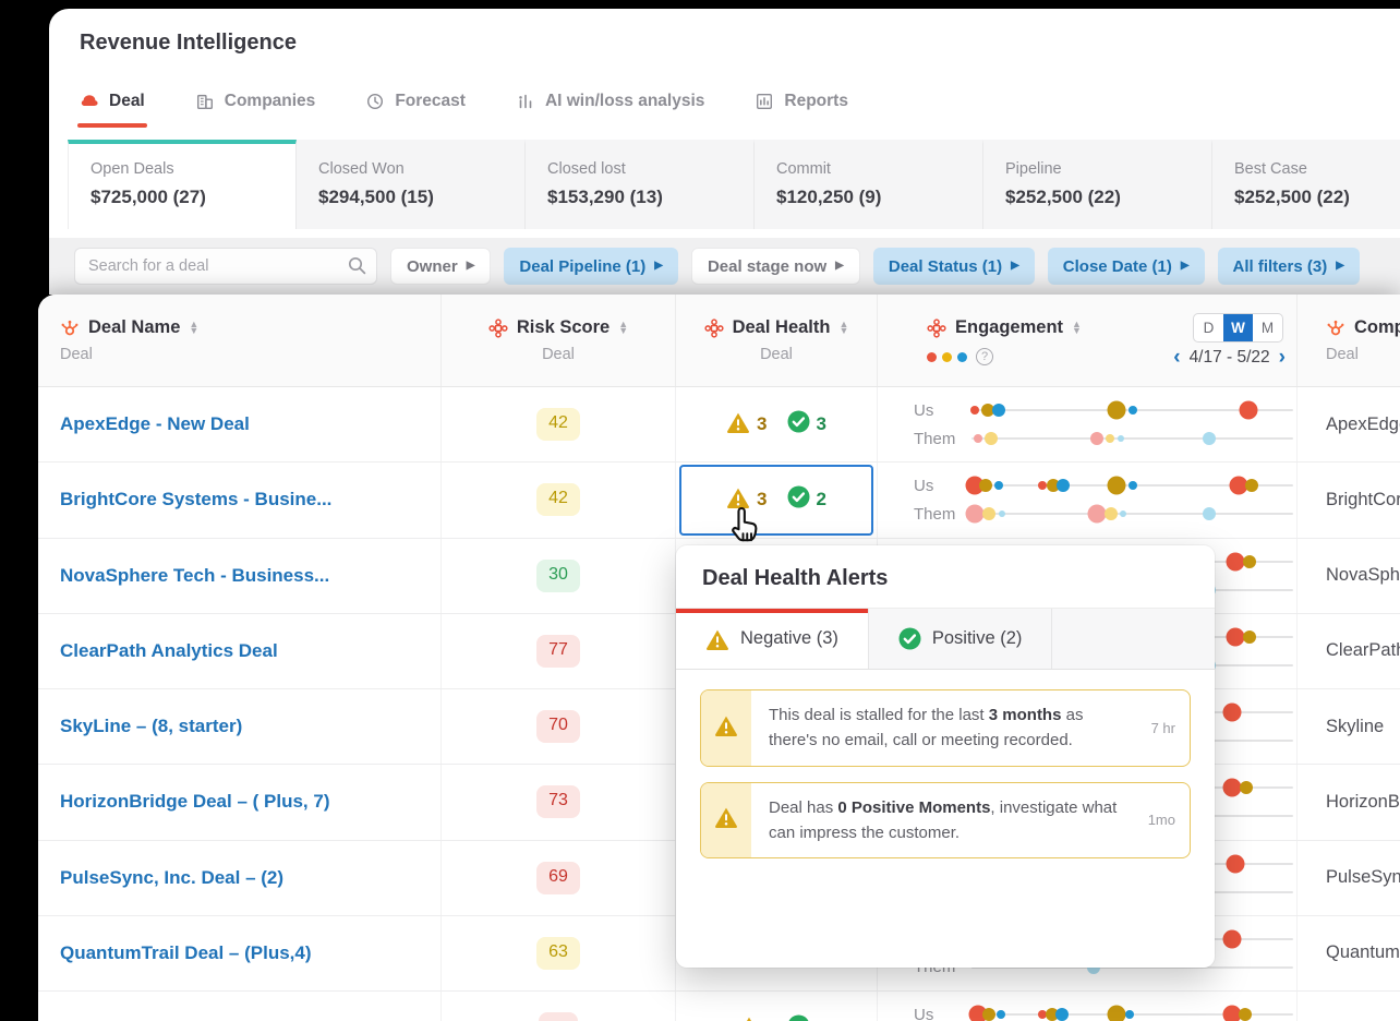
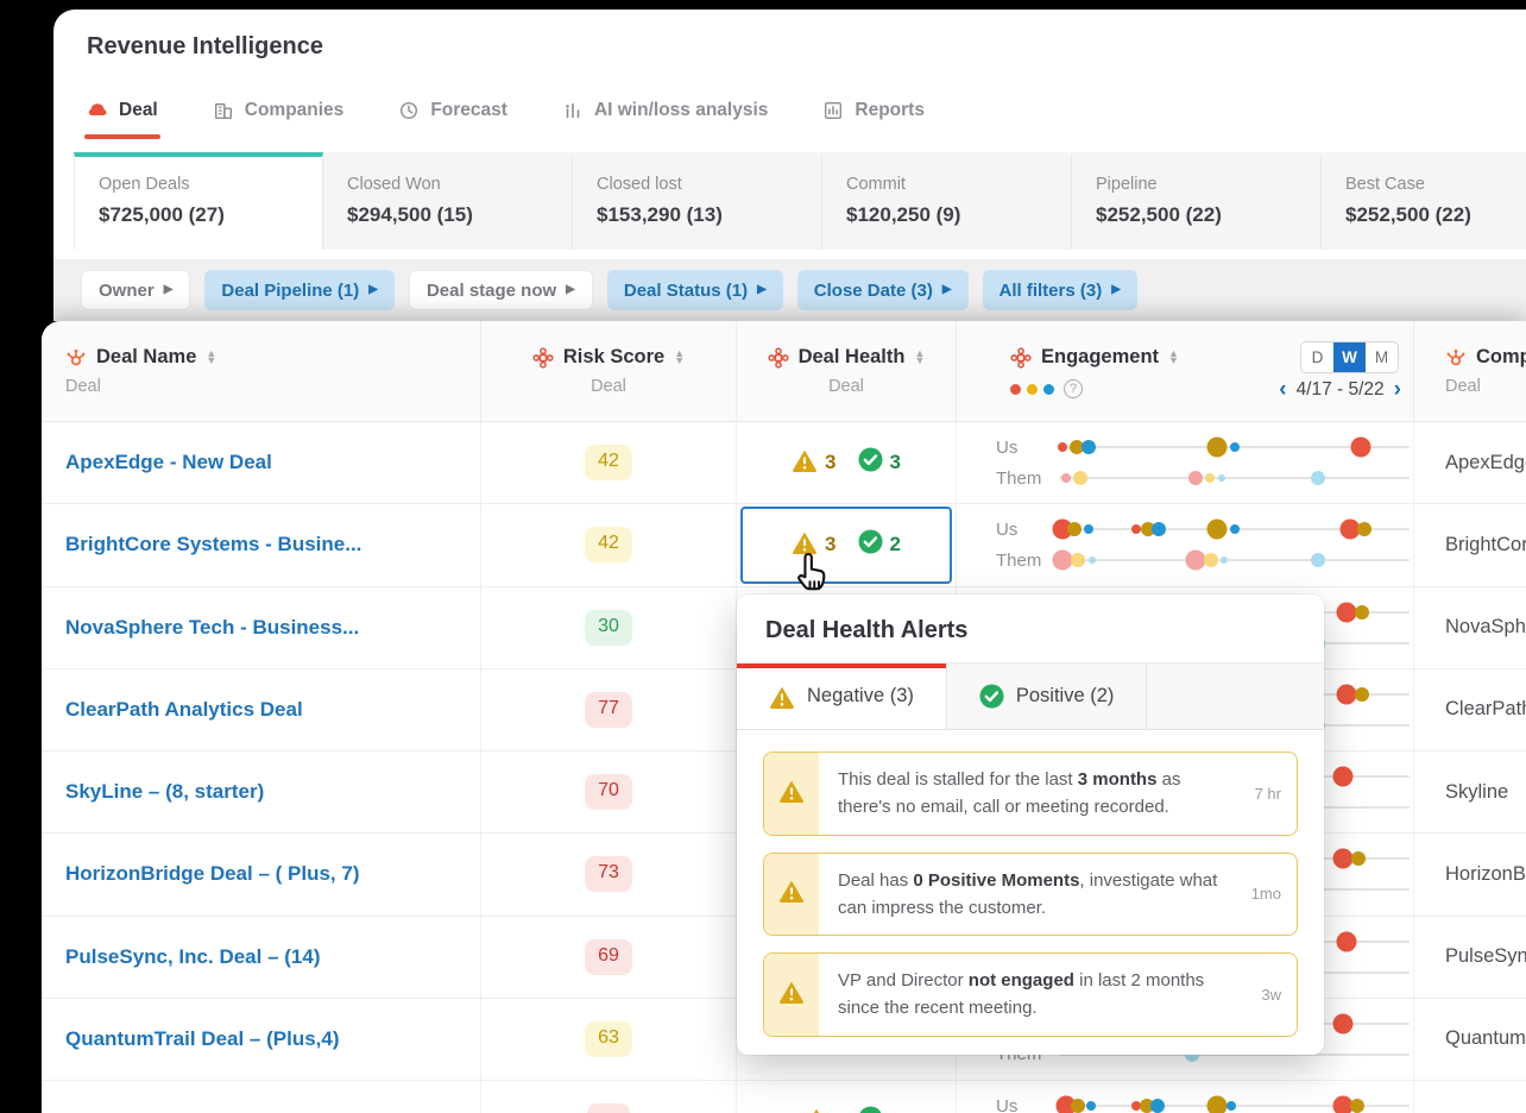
  Revenue Intelligence
  Deal
  Companies
  Forecast
  AI win/loss analysis
  Reports
  Open Deals
  $725,000 (27)
  Closed Won
  $294,500 (15)
  Closed lost
  $153,290 (13)
  Commit
  $120,250 (9)
  Pipeline
  $252,500 (22)
  Best Case
  $252,500 (22)
- Search for a deal
  Owner
  ▶
  Deal Pipeline (1)
  ▶
  Deal stage now
  ▶
  Deal Status (1)
  ▶
- Close Date (1)
+ Close Date (3)
  ▶
  All filters (3)
  ▶
  Deal Name
  ▲
  ▼
  Deal
  Risk Score
  ▲
  ▼
  Deal
  Deal Health
  ▲
  ▼
  Deal
  Engagement
  ▲
  ▼
  ?
  D
  W
  M
  ‹
  4/17 - 5/22
  ›
  Deal
  ApexEdge - New Deal
  42
  3
  3
  Us
  Them
  ApexEdg
  BrightCore Systems - Busine...
  42
  3
  2
  Us
  Them
  BrightCor
  NovaSphere Tech - Business...
  30
  NovaSph
  ClearPath Analytics Deal
  77
  ClearPat
  SkyLine – (8, starter)
  70
  Skyline
  HorizonBridge Deal – ( Plus, 7)
  73
- PulseSync, Inc. Deal – (2)
+ PulseSync, Inc. Deal – (14)
  69
  PulseSyn
  QuantumTrail Deal – (Plus,4)
  63
  Us
  Deal Health Alerts
  Negative (3)
  Positive (2)
  This deal is stalled for the last 3 months as there's no email, call or meeting recorded.
  7 hr
  Deal has 0 Positive Moments, investigate what can impress the customer.
  1mo
+ VP and Director not engaged in last 2 months since the recent meeting.
+ 3w
